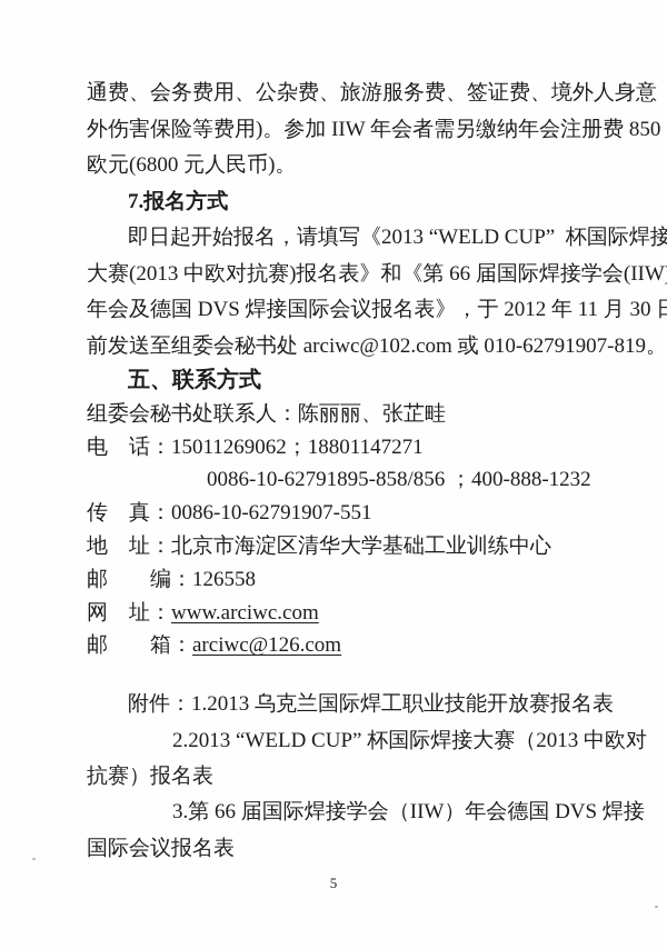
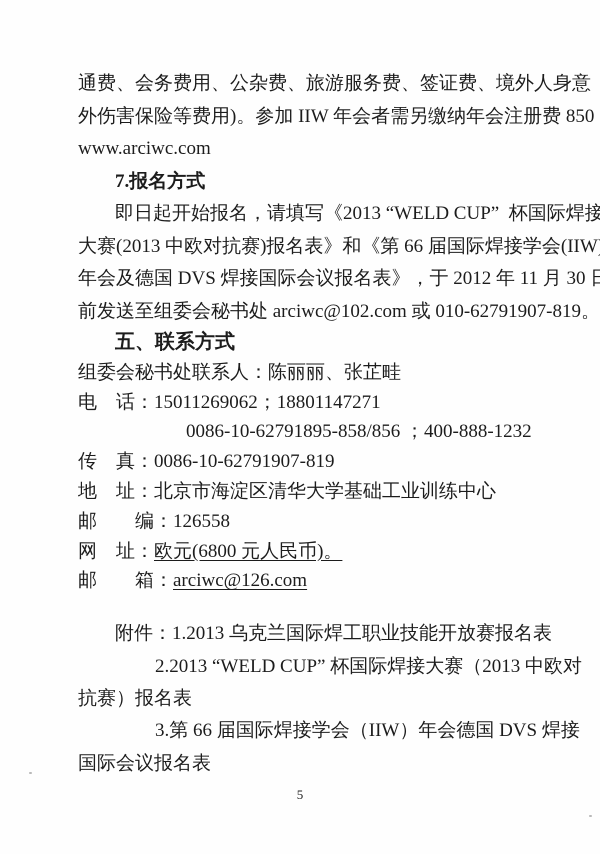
  通费、会务费用、公杂费、旅游服务费、签证费、境外人身意
  外伤害保险等费用)。参加 IIW 年会者需另缴纳年会注册费 850
- 欧元(6800 元人民币)。
+ www.arciwc.com
  7.报名方式
  即日起开始报名，请填写《2013 “WELD CUP” 杯国际焊接
  大赛(2013 中欧对抗赛)报名表》和《第 66 届国际焊接学会(IIW
  年会及德国 DVS 焊接国际会议报名表》，于 2012 年 11 月 30
  前发送至组委会秘书处 arciwc@102.com 或 010-62791907-819。
  五、联系方式
  组委会秘书处联系人：陈丽丽、张芷畦
  电 话：15011269062；18801147271
  0086-10-62791895-858/856 ；400-888-1232
- 传 真：0086-10-62791907-551
+ 传 真：0086-10-62791907-819
  地 址：北京市海淀区清华大学基础工业训练中心
  邮 编：126558
- 网 址：www.arciwc.com
+ 网 址：欧元(6800 元人民币)。
  邮 箱：arciwc@126.com
  附件：1.2013 乌克兰国际焊工职业技能开放赛报名表
  2.2013 “WELD CUP” 杯国际焊接大赛（2013 中欧对
  抗赛）报名表
  3.第 66 届国际焊接学会（IIW）年会德国 DVS 焊接
  国际会议报名表
  5
